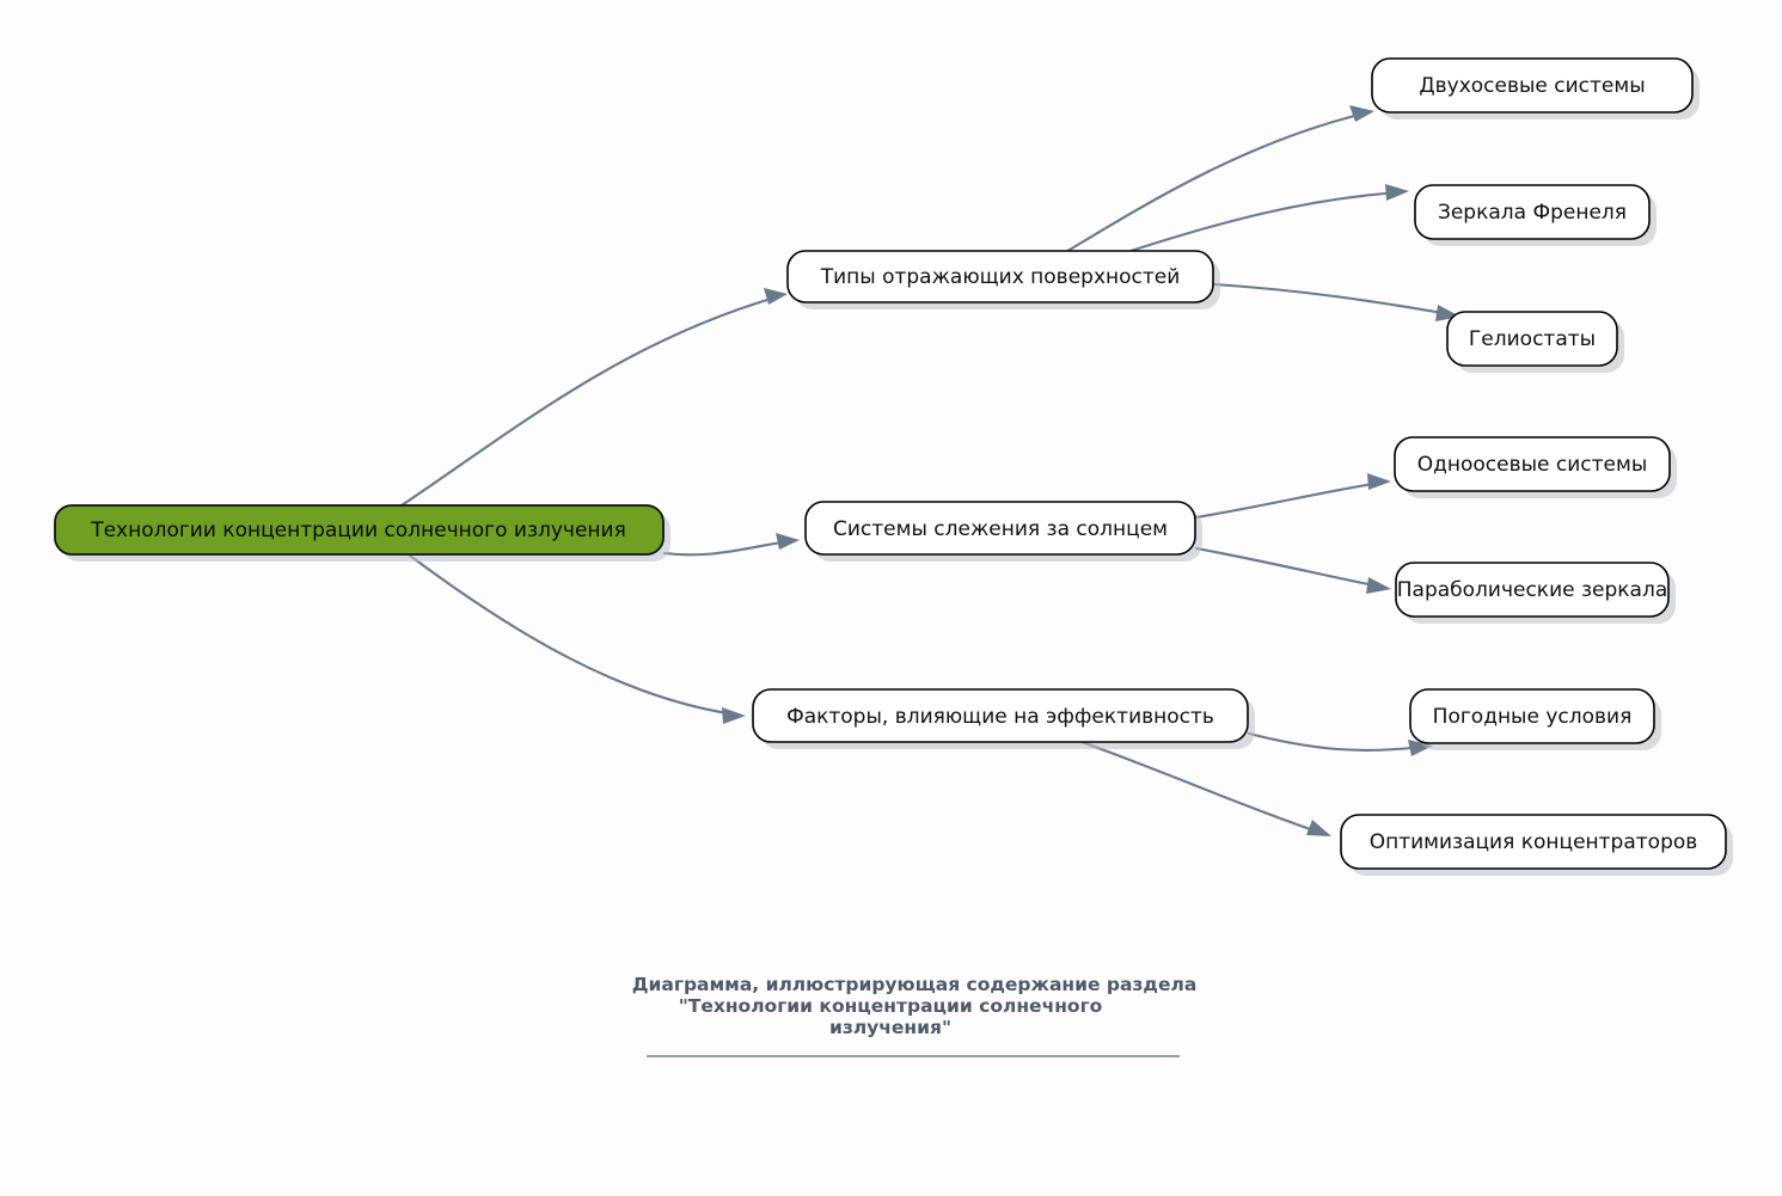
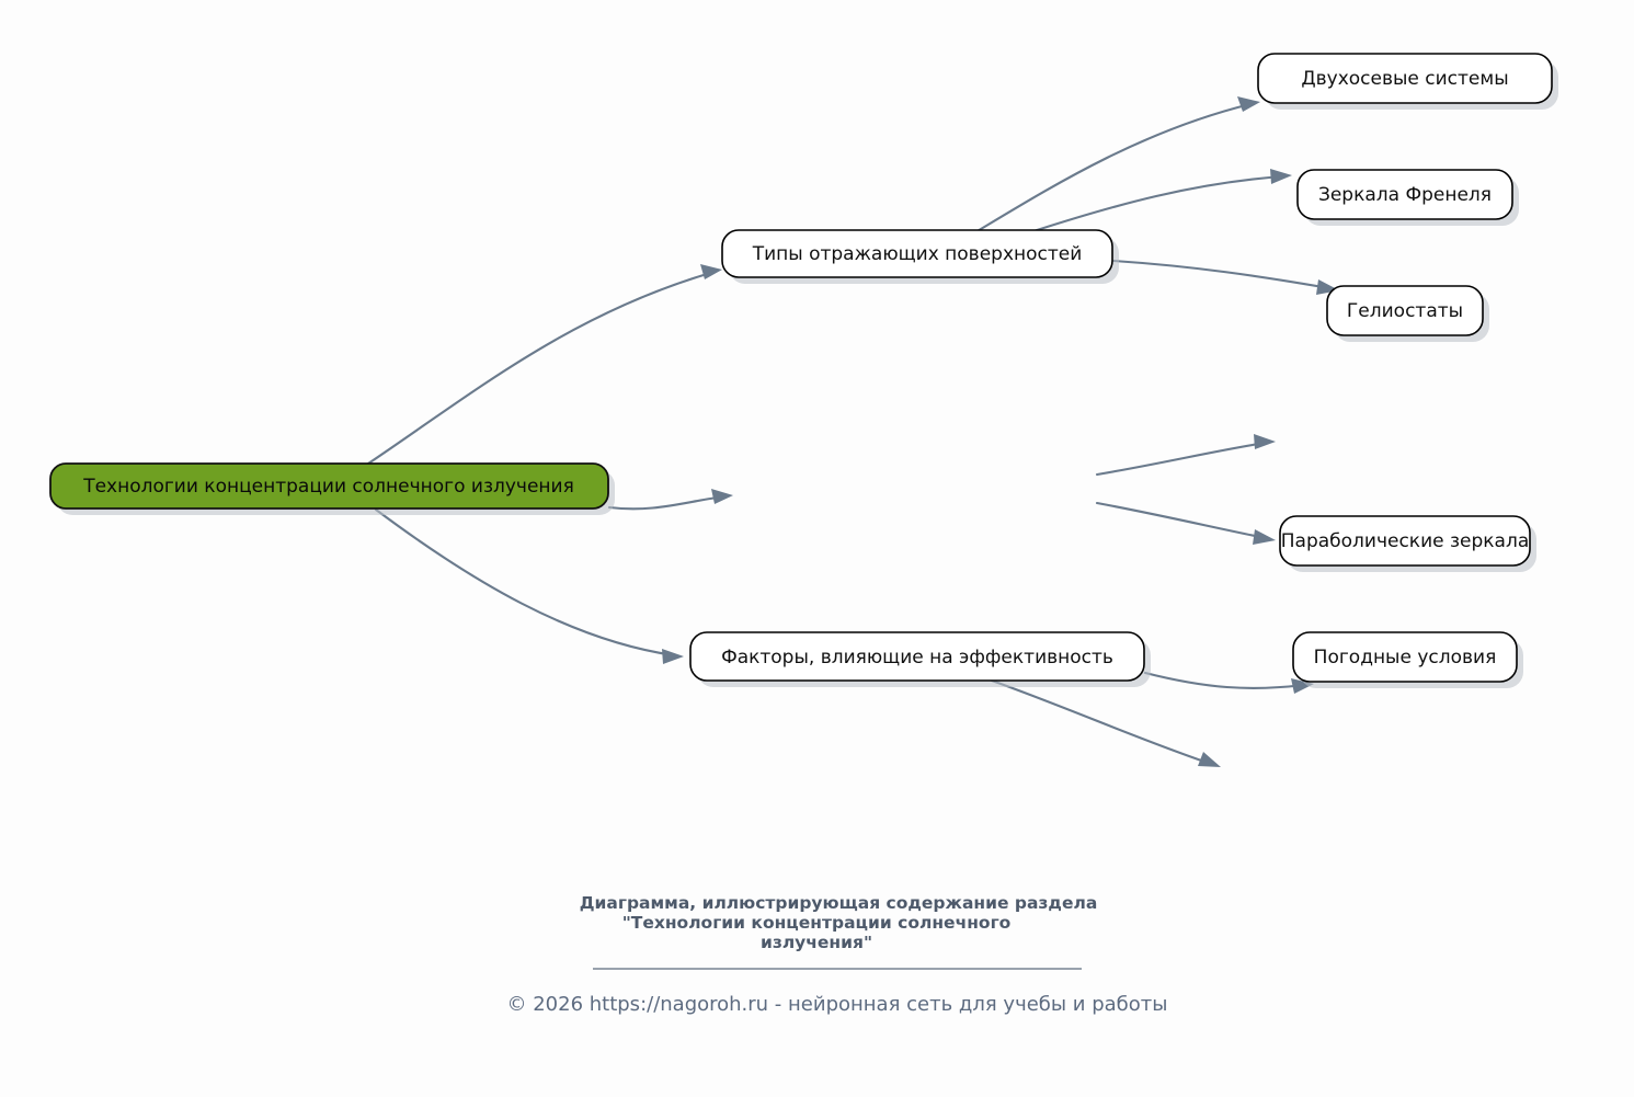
  Технологии концентрации солнечного излучения
  Типы отражающих поверхностей
  Двухосевые системы
  Зеркала Френеля
  Гелиостаты
- Системы слежения за солнцем
- Одноосевые системы
  Параболические зеркала
  Факторы, влияющие на эффективность
  Погодные условия
- Оптимизация концентраторов
  Диаграмма, иллюстрирующая содержание раздела
  "Технологии концентрации солнечного
  излучения"
+ © 2026 https://nagoroh.ru - нейронная сеть для учебы и работы
